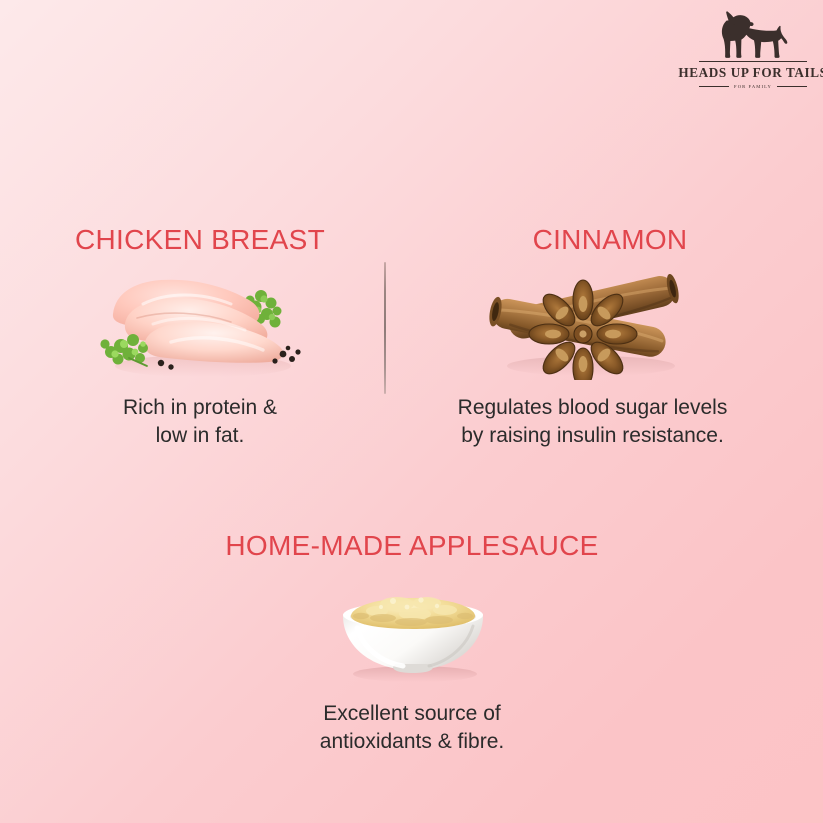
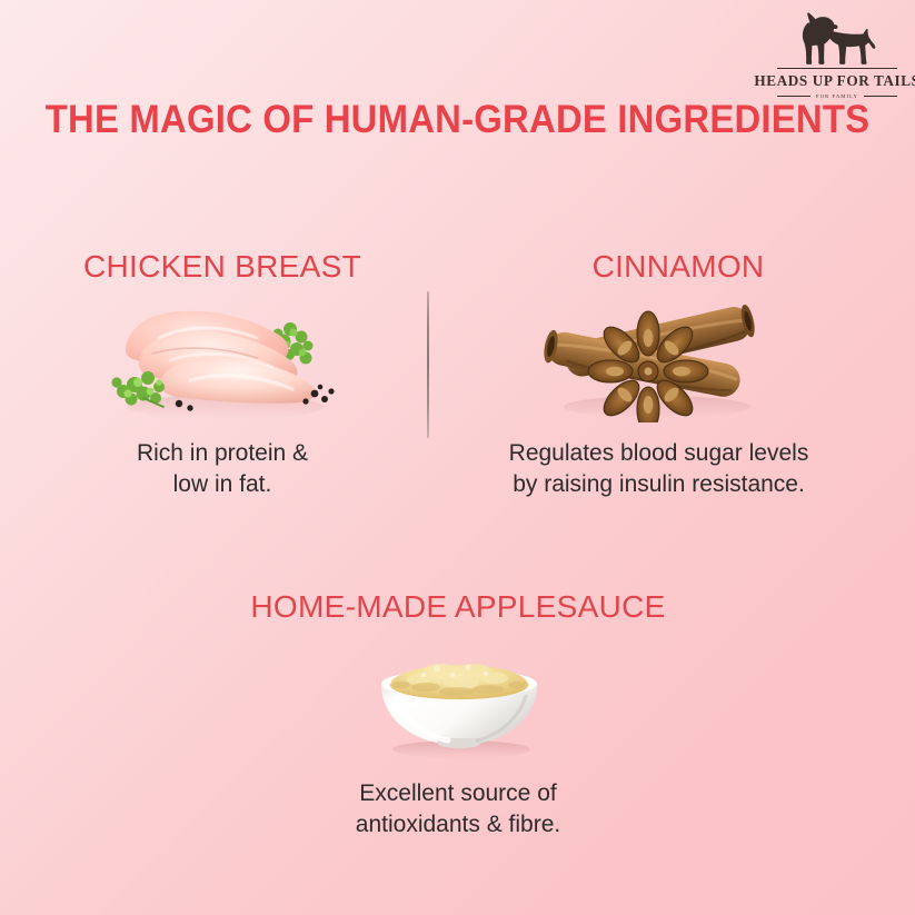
  HEADS UP FOR TAIL
+ THE MAGIC OF HUMAN-GRADE INGREDIENTS
  CHICKEN BREAST
  Rich in protein &
  low in fat.
  CINNAMON
  Regulates blood sugar levels
  by raising insulin resistance.
  HOME-MADE APPLESAUCE
  Excellent source of
  antioxidants & fibre.
